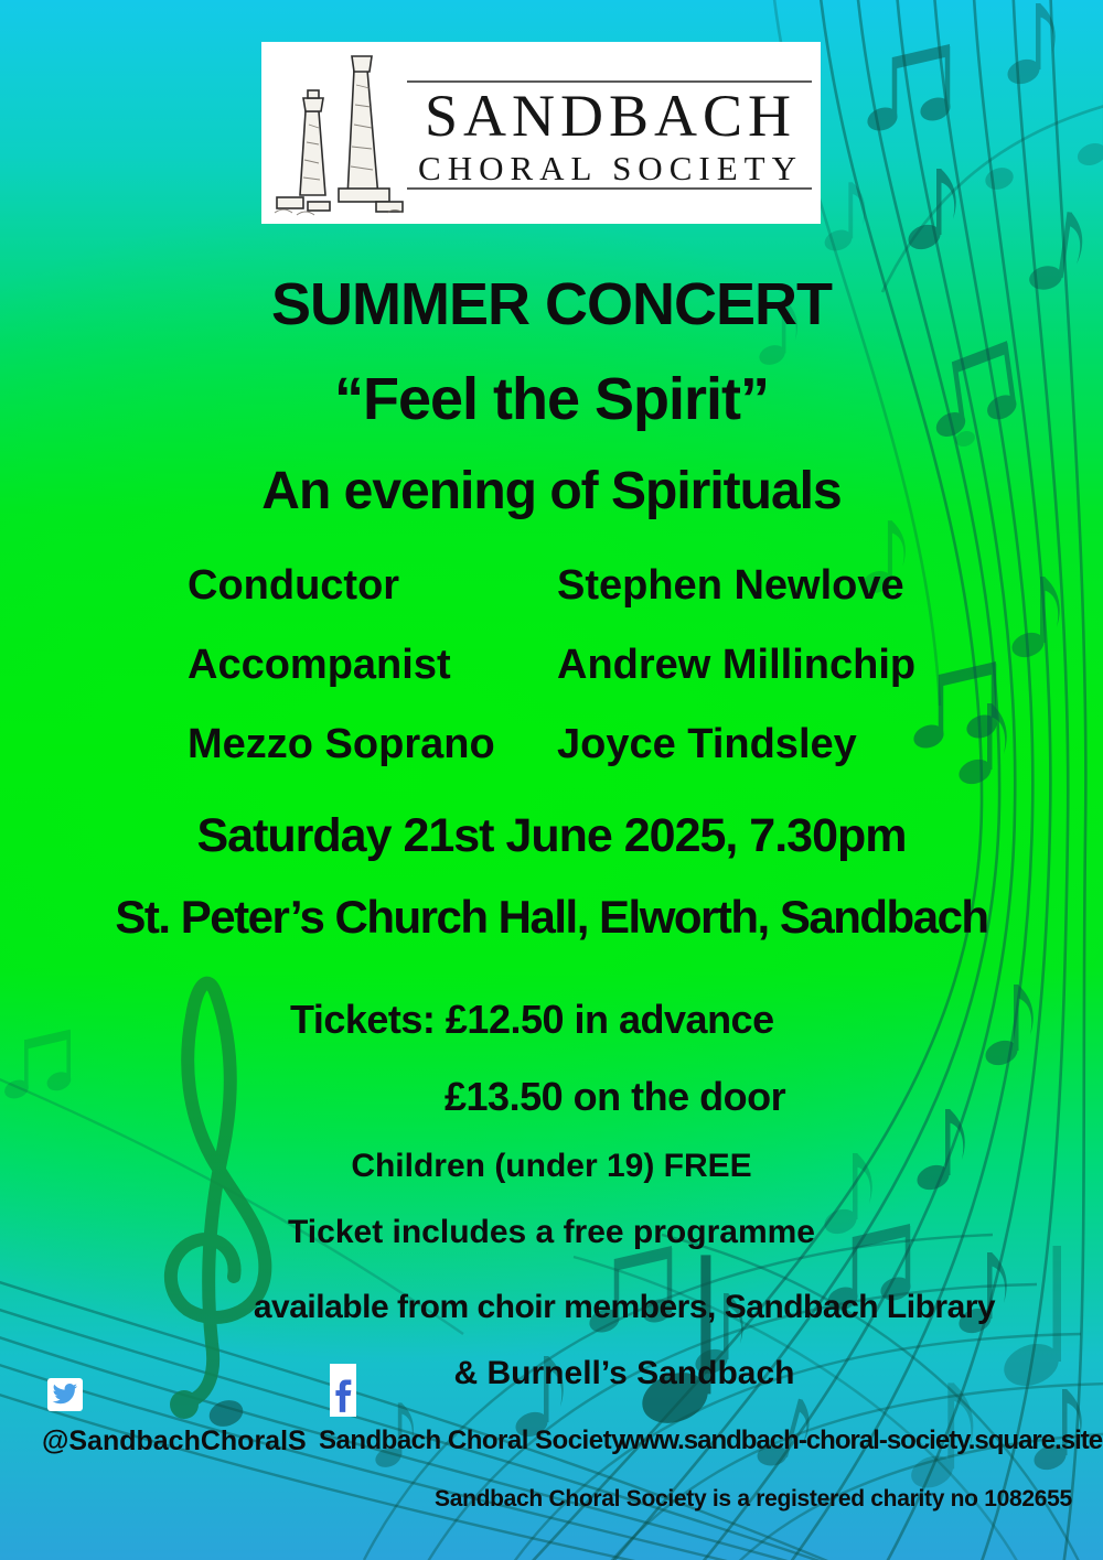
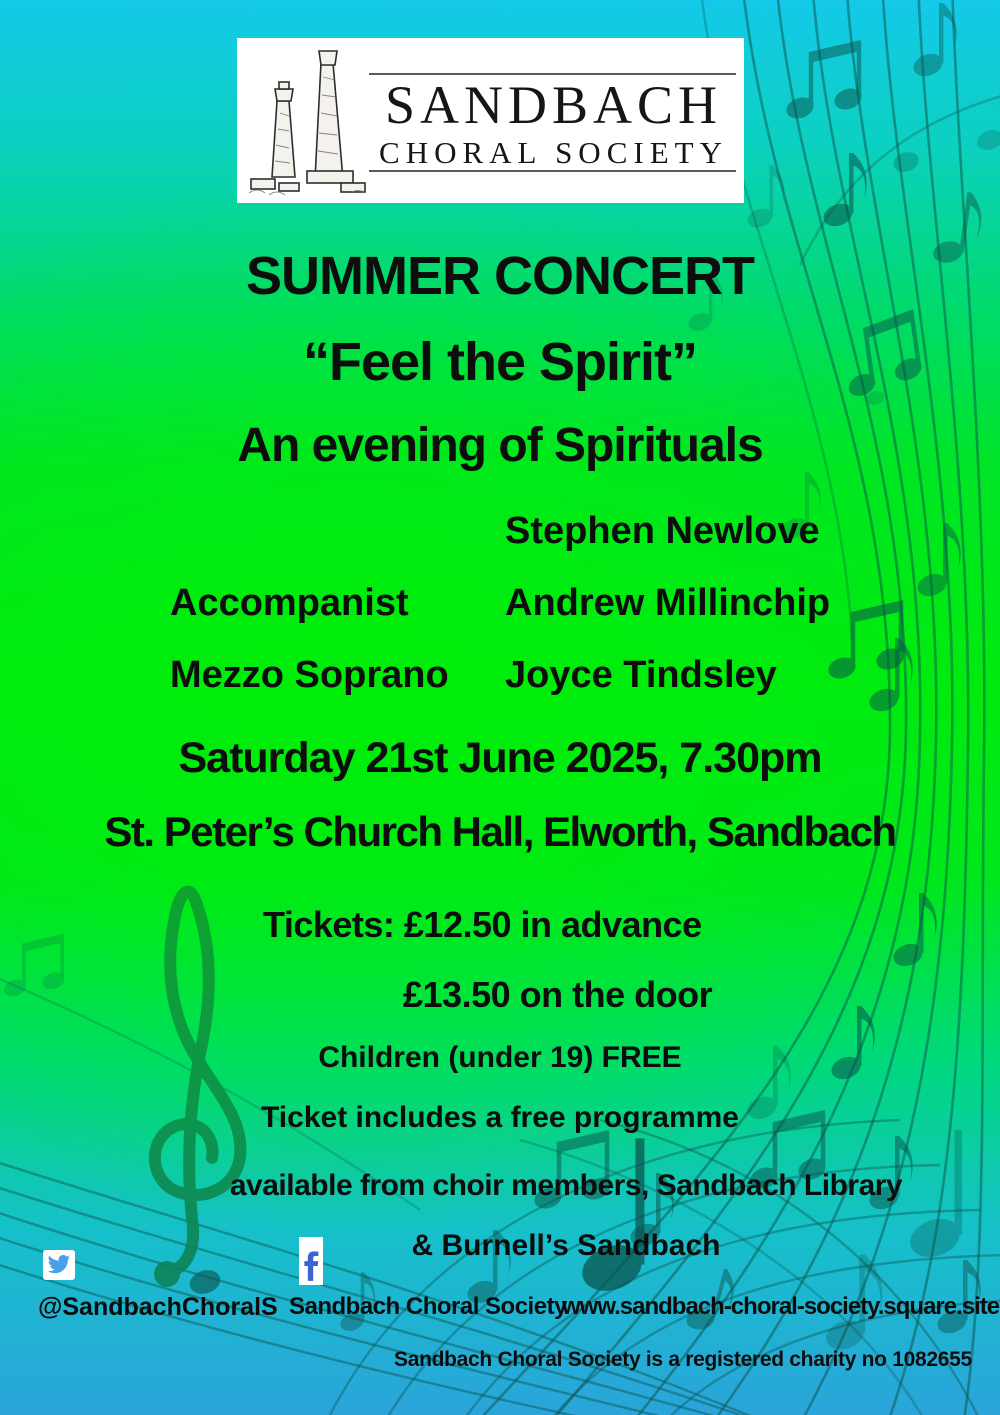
  SANDBACH
  CHORAL SOCIETY
  SUMMER CONCERT
  “Feel the Spirit”
  An evening of Spirituals
- Conductor
  Stephen Newlove
  Accompanist
  Andrew Millinchip
  Mezzo Soprano
  Joyce Tindsley
  Saturday 21st June 2025, 7.30pm
  St. Peter’s Church Hall, Elworth, Sandbach
  Tickets: £12.50 in advance
  £13.50 on the door
  Children (under 19) FREE
  Ticket includes a free programme
  available from choir members, Sandbach Library
  & Burnell’s Sandbach
  @SandbachChoralS
  Sandbach Choral Society
  www.sandbach-choral-society.square.site
  Sandbach Choral Society is a registered charity no 1082655
